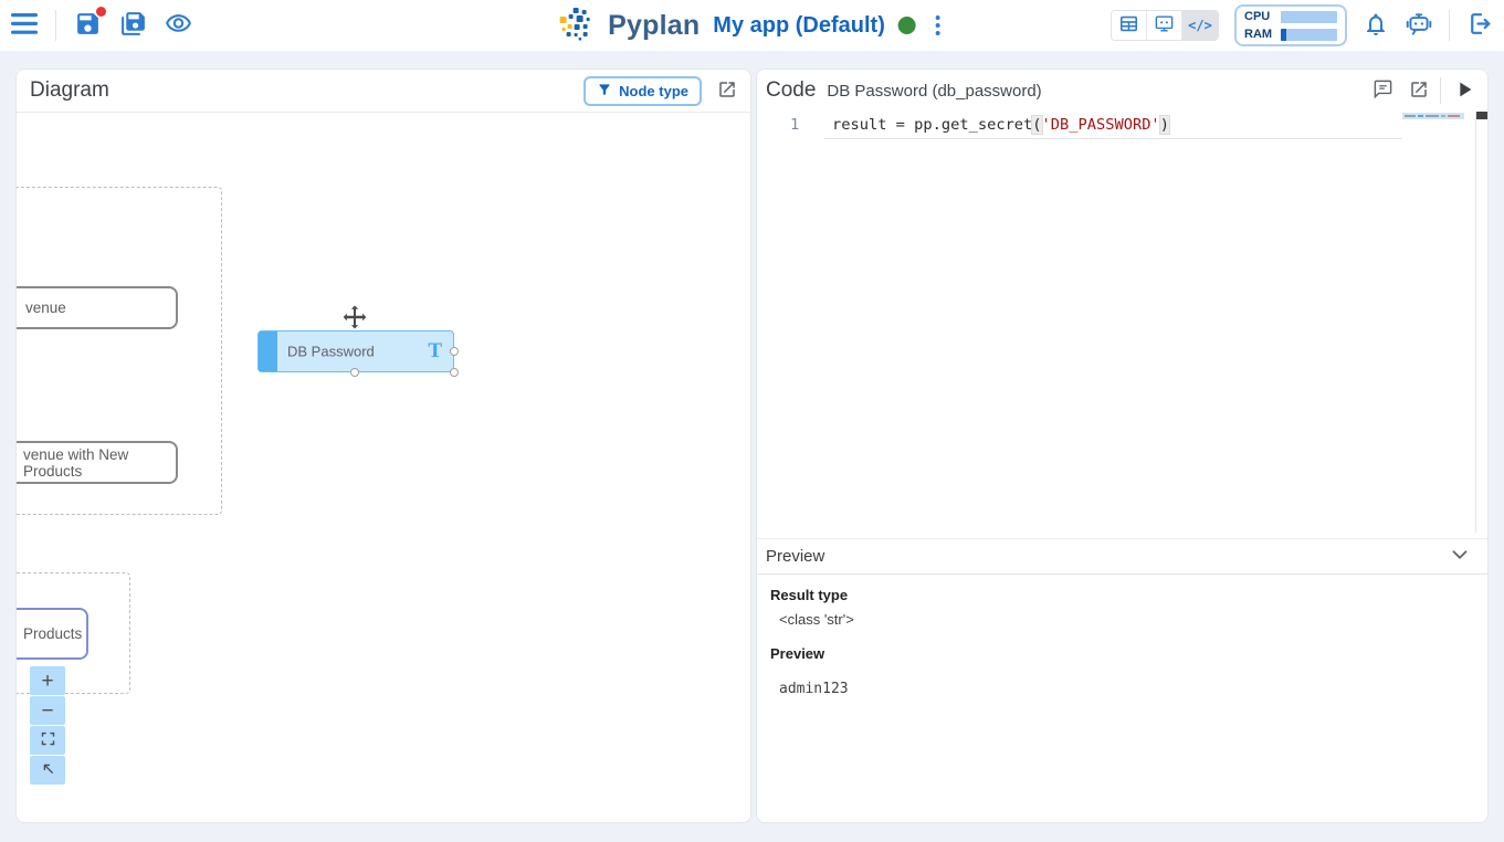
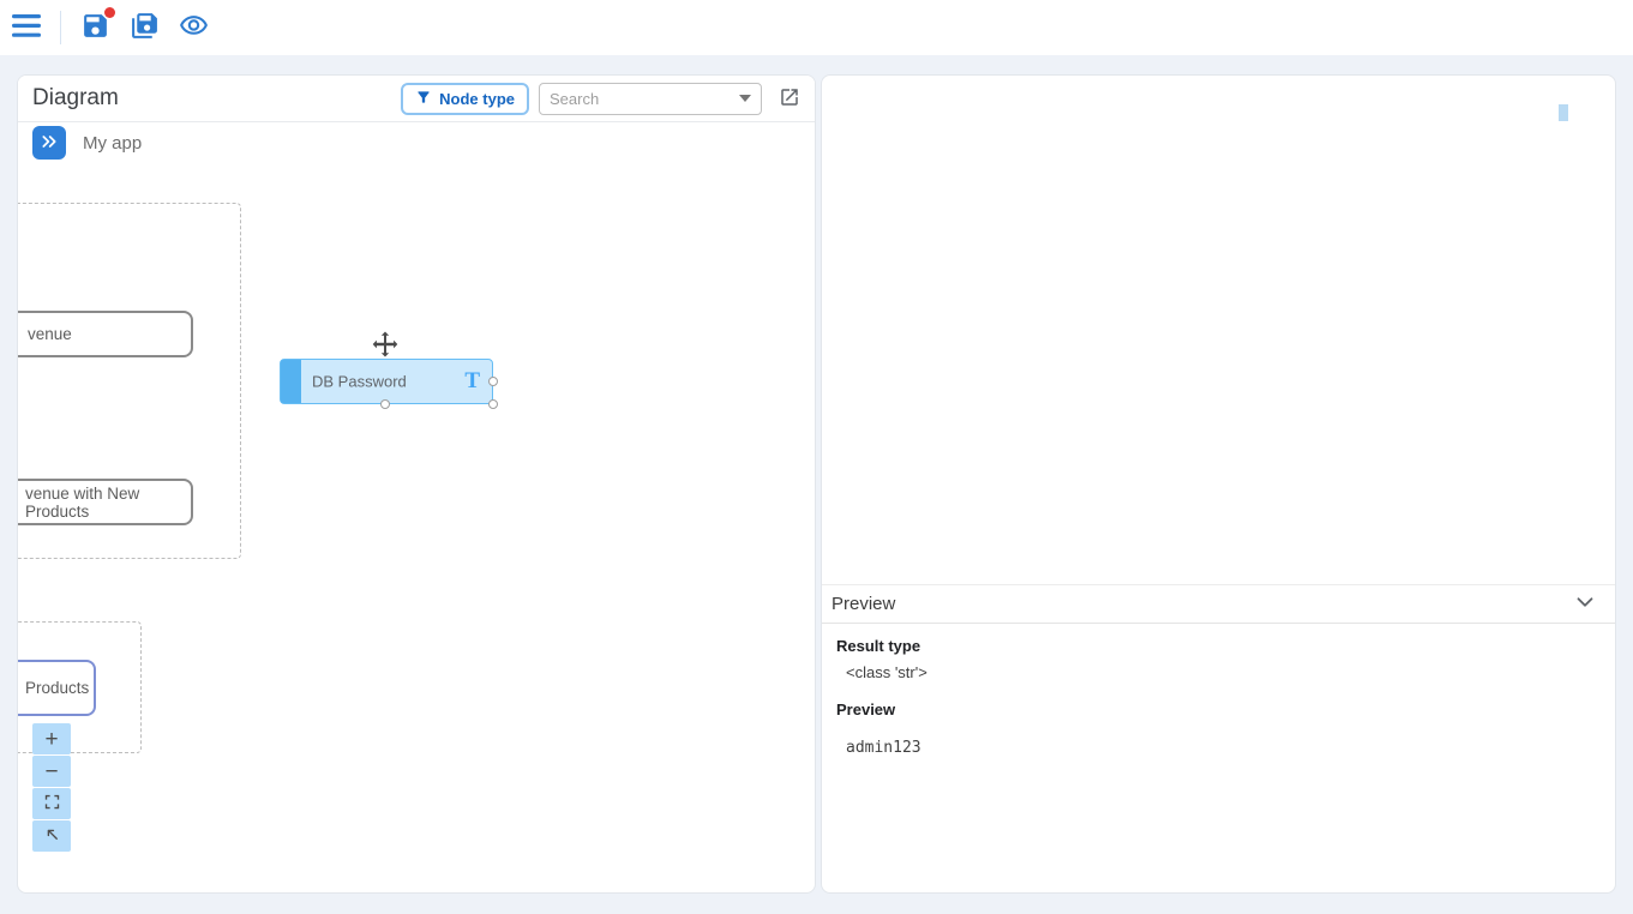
- Pyplan
- My app (Default)
- </>
- CPU
- RAM
  Diagram
  Node type
+ Search
+ My app
  venue
  venue with New Products
  DB Password
  T
  Products
  +
  −
- Code
- DB Password (db_password)
- 1
- result = pp.get_secret('DB_PASSWORD')
  Preview
  Result type
  <class 'str'>
  Preview
  admin123
